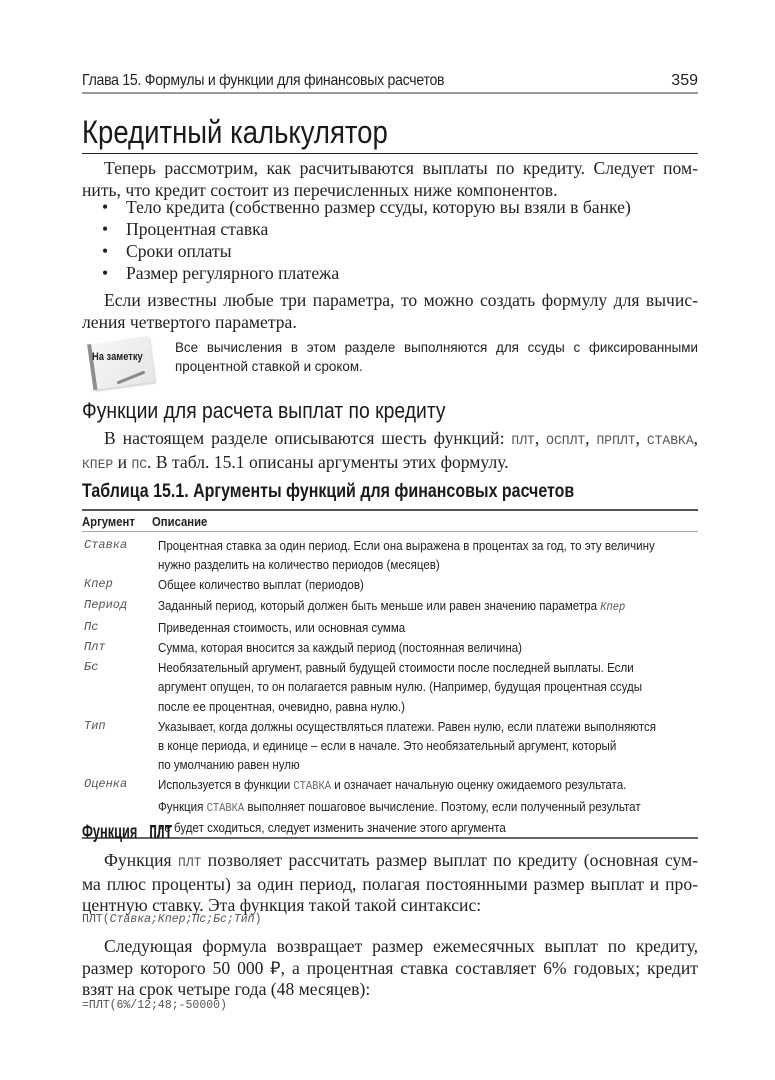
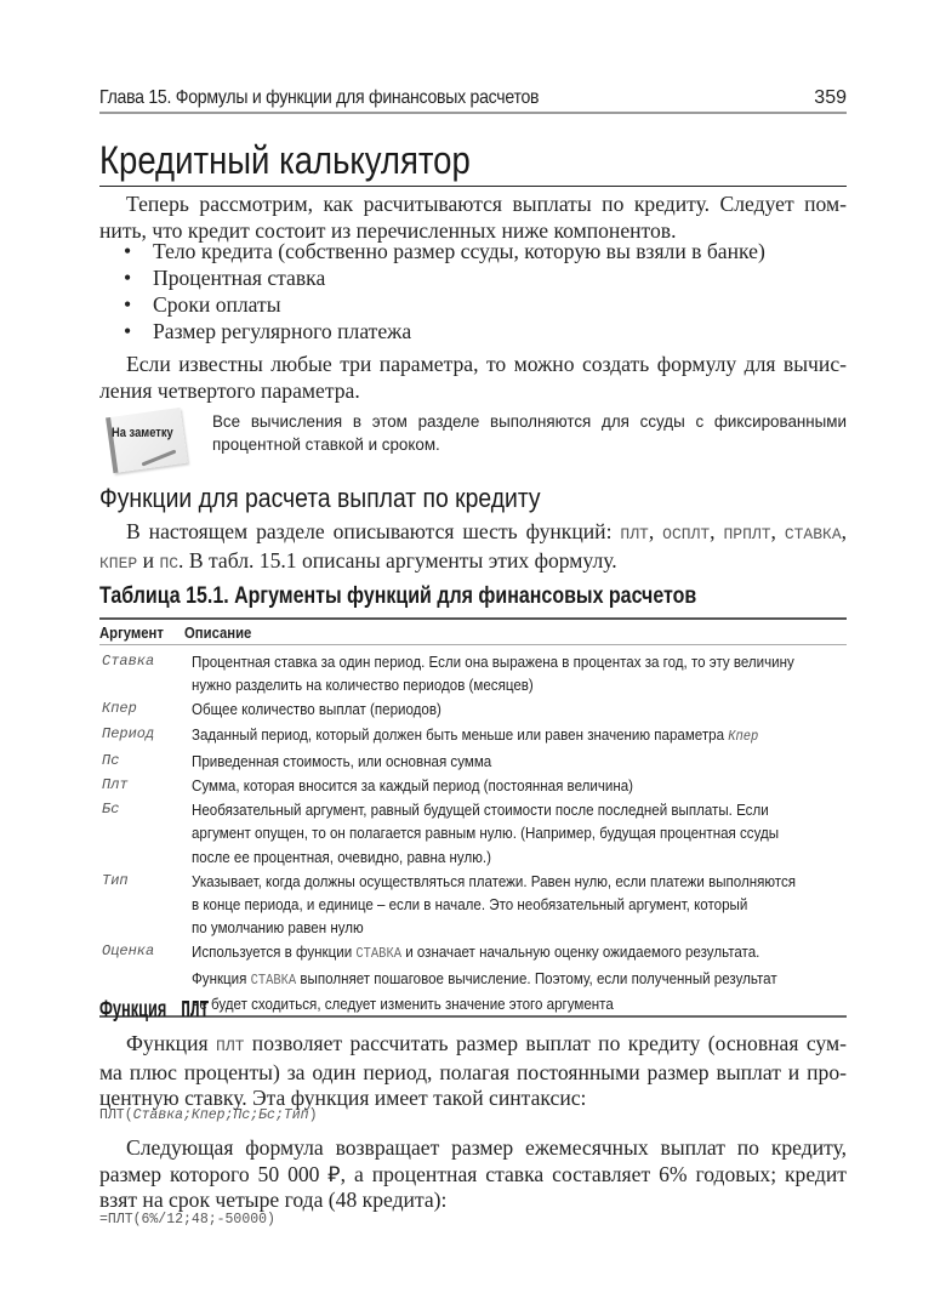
  Глава 15. Формулы и функции для финансовых расчетов
  359
  Кредитный калькулятор
  Теперь рассмотрим, как расчитываются выплаты по кредиту. Следует пом-
  нить, что кредит состоит из перечисленных ниже компонентов.
  Тело кредита (собственно размер ссуды, которую вы взяли в банке)
  Процентная ставка
  Сроки оплаты
  Размер регулярного платежа
  Если известны любые три параметра, то можно создать формулу для вычис-
  ления четвертого параметра.
  На заметку
  Все вычисления в этом разделе выполняются для ссуды с фиксированными процентной ставкой и сроком.
  Функции для расчета выплат по кредиту
  В настоящем разделе описываются шесть функций: ПЛТ, ОСПЛТ, ПРПЛТ, СТАВКА,
  КПЕР и ПС. В табл. 15.1 описаны аргументы этих формулу.
  Таблица 15.1. Аргументы функций для финансовых расчетов
  Аргумент
  Описание
  Ставка
  Процентная ставка за один период. Если она выражена в процентах за год, то эту величину
  нужно разделить на количество периодов (месяцев)
  Кпер
  Общее количество выплат (периодов)
  Период
  Заданный период, который должен быть меньше или равен значению параметра Кпер
  Пс
  Приведенная стоимость, или основная сумма
  Плт
  Сумма, которая вносится за каждый период (постоянная величина)
  Бс
  Необязательный аргумент, равный будущей стоимости после последней выплаты. Если
  аргумент опущен, то он полагается равным нулю. (Например, будущая процентная ссуды
  после ее процентная, очевидно, равна нулю.)
  Тип
  Указывает, когда должны осуществляться платежи. Равен нулю, если платежи выполняются
  в конце периода, и единице – если в начале. Это необязательный аргумент, который
  по умолчанию равен нулю
  Оценка
  Используется в функции СТАВКА и означает начальную оценку ожидаемого результата.
  Функция СТАВКА выполняет пошаговое вычисление. Поэтому, если полученный результат
  не будет сходиться, следует изменить значение этого аргумента
  Функция ПЛТ
  Функция ПЛТ позволяет рассчитать размер выплат по кредиту (основная сум-
  ма плюс проценты) за один период, полагая постоянными размер выплат и про-
- центную ставку. Эта функция такой такой синтаксис:
+ центную ставку. Эта функция имеет такой синтаксис:
  ПЛТ(Ставка;Кпер;Пс;Бс;Тип)
  Следующая формула возвращает размер ежемесячных выплат по кредиту,
  размер которого 50 000 ₽, а процентная ставка составляет 6% годовых; кредит
- взят на срок четыре года (48 месяцев):
+ взят на срок четыре года (48 кредита):
  =ПЛТ(6%/12;48;-50000)
